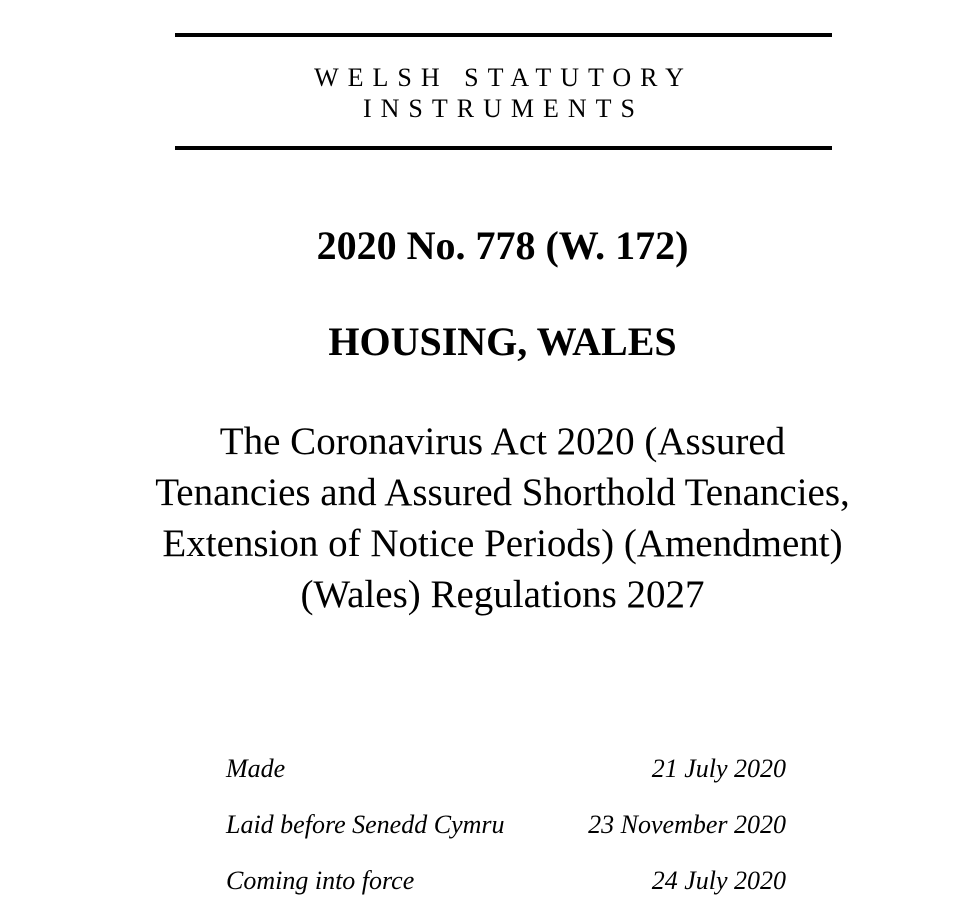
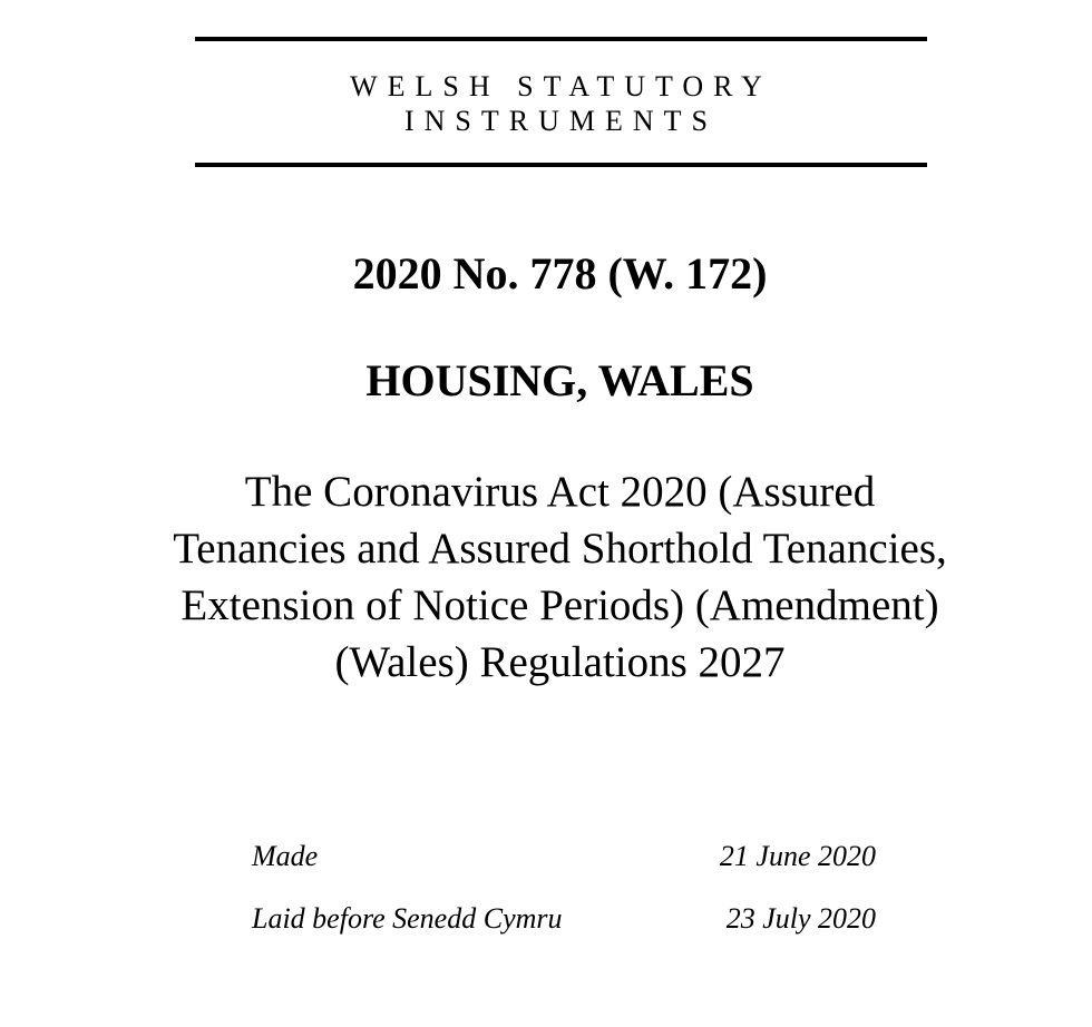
  WELSH STATUTORY
  INSTRUMENTS
  2020 No. 778 (W. 172)
  HOUSING, WALES
  The Coronavirus Act 2020 (Assured Tenancies and Assured Shorthold Tenancies, Extension of Notice Periods) (Amendment) (Wales) Regulations 2027
  Made
- 21 July 2020
+ 21 June 2020
  Laid before Senedd Cymru
- 23 November 2020
+ 23 July 2020
- Coming into force
- 24 July 2020
